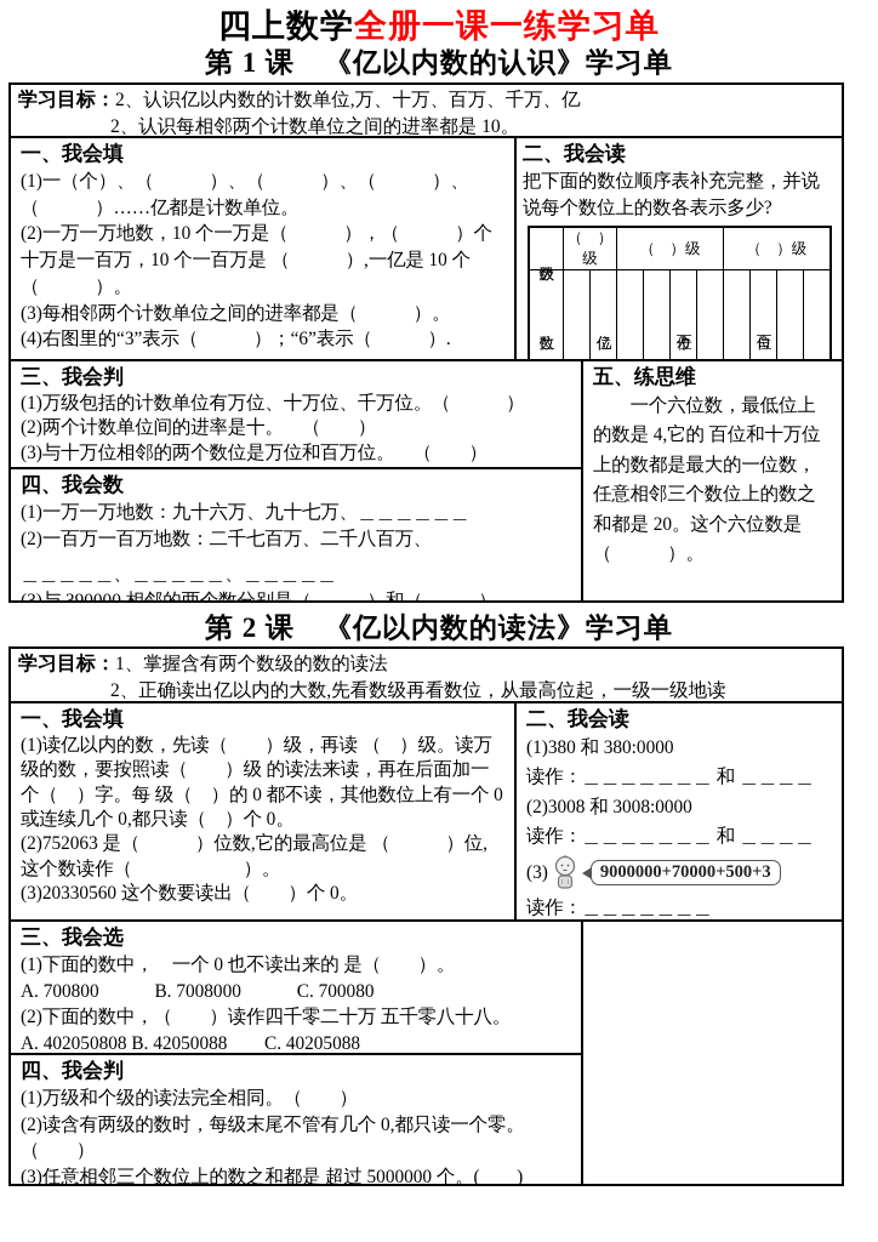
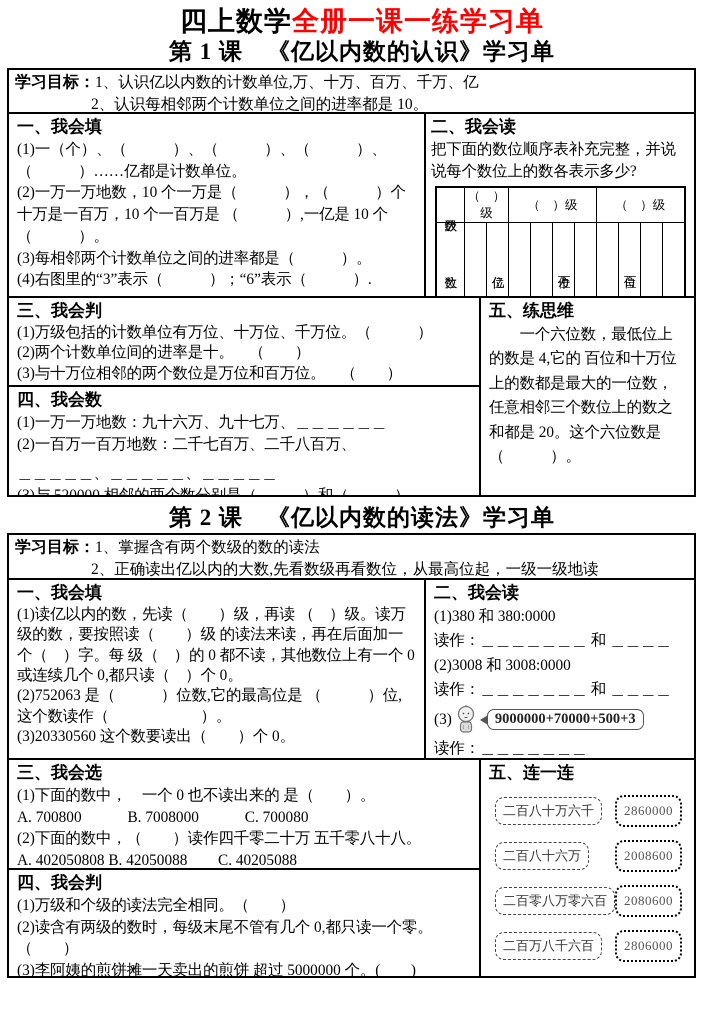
  四上数学全册一课一练学习单
  第 1 课 《亿以内数的认识》学习单
- 学习目标：2、认识亿以内数的计数单位,万、十万、百万、千万、亿
+ 学习目标：1、认识亿以内数的计数单位,万、十万、百万、千万、亿
  2、认识每相邻两个计数单位之间的进率都是 10。
  一、我会填
  (1)一（个）、（ ）、（ ）、（ ）、（ ）……亿都是计数单位。
  (2)一万一万地数，10 个一万是（ ），（ ）个十万是一百万，10 个一百万是 （ ）,一亿是 10 个（ ）。
  (3)每相邻两个计数单位之间的进率都是（ ）。
  (4)右图里的“3”表示（ ）；“6”表示（ ）.
  二、我会读
  把下面的数位顺序表补充完整，并说说每个数位上的数各表示多少?
  	（ ）级	（ ）级	（ ）级
  三、我会判
  (1)万级包括的计数单位有万位、十万位、千万位。（ ）
  (2)两个计数单位间的进率是十。 （ ）
  (3)与十万位相邻的两个数位是万位和百万位。 （ ）
  四、我会数
  (1)一万一万地数：九十六万、九十七万、＿＿＿＿＿＿
  (2)一百万一百万地数：二千七百万、二千八百万、
  ＿＿＿＿＿、＿＿＿＿＿、＿＿＿＿＿
- (3)与 390000 相邻的两个数分别是（ ）和（ ）。
+ (3)与 520000 相邻的两个数分别是（ ）和（ ）。
  五、练思维
  一个六位数，最低位上的数是 4,它的 百位和十万位上的数都是最大的一位数，任意相邻三个数位上的数之和都是 20。这个六位数是（ ）。
  第 2 课 《亿以内数的读法》学习单
  学习目标：1、掌握含有两个数级的数的读法
  2、正确读出亿以内的大数,先看数级再看数位，从最高位起，一级一级地读
  一、我会填
  (1)读亿以内的数，先读（ ）级，再读 （ ）级。读万级的数，要按照读（ ）级 的读法来读，再在后面加一个（ ）字。每 级（ ）的 0 都不读，其他数位上有一个 0 或连续几个 0,都只读（ ）个 0。
  (2)752063 是（ ）位数,它的最高位是 （ ）位,这个数读作（ ）。
  (3)20330560 这个数要读出（ ）个 0。
  二、我会读
  (1)380 和 380:0000
  读作：＿＿＿＿＿＿＿ 和 ＿＿＿＿
  (2)3008 和 3008:0000
  读作：＿＿＿＿＿＿＿ 和 ＿＿＿＿
  (3)
  9000000+70000+500+3
  读作：＿＿＿＿＿＿＿
  三、我会选
  (1)下面的数中， 一个 0 也不读出来的 是（ ）。
  A. 700800 B. 7008000 C. 700080
  (2)下面的数中，（ ）读作四千零二十万 五千零八十八。
  A. 402050808 B. 42050088 C. 40205088
  四、我会判
  (1)万级和个级的读法完全相同。（ ）
  (2)读含有两级的数时，每级末尾不管有几个 0,都只读一个零。（ ）
- (3)任意相邻三个数位上的数之和都是 超过 5000000 个。( )
+ (3)李阿姨的煎饼摊一天卖出的煎饼 超过 5000000 个。( )
+ 五、连一连
+ 二百八十万六千
+ 2860000
+ 二百八十六万
+ 2008600
+ 二百零八万零六百
+ 2080600
+ 二百万八千六百
+ 2806000
